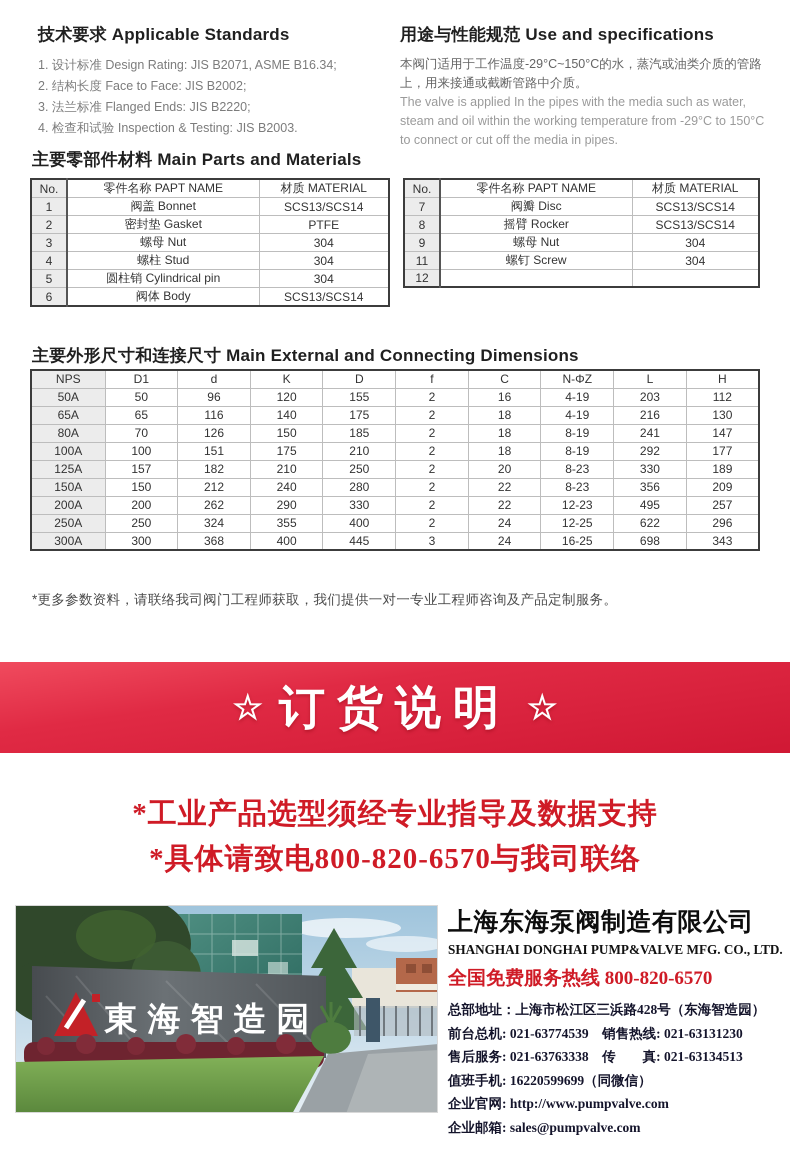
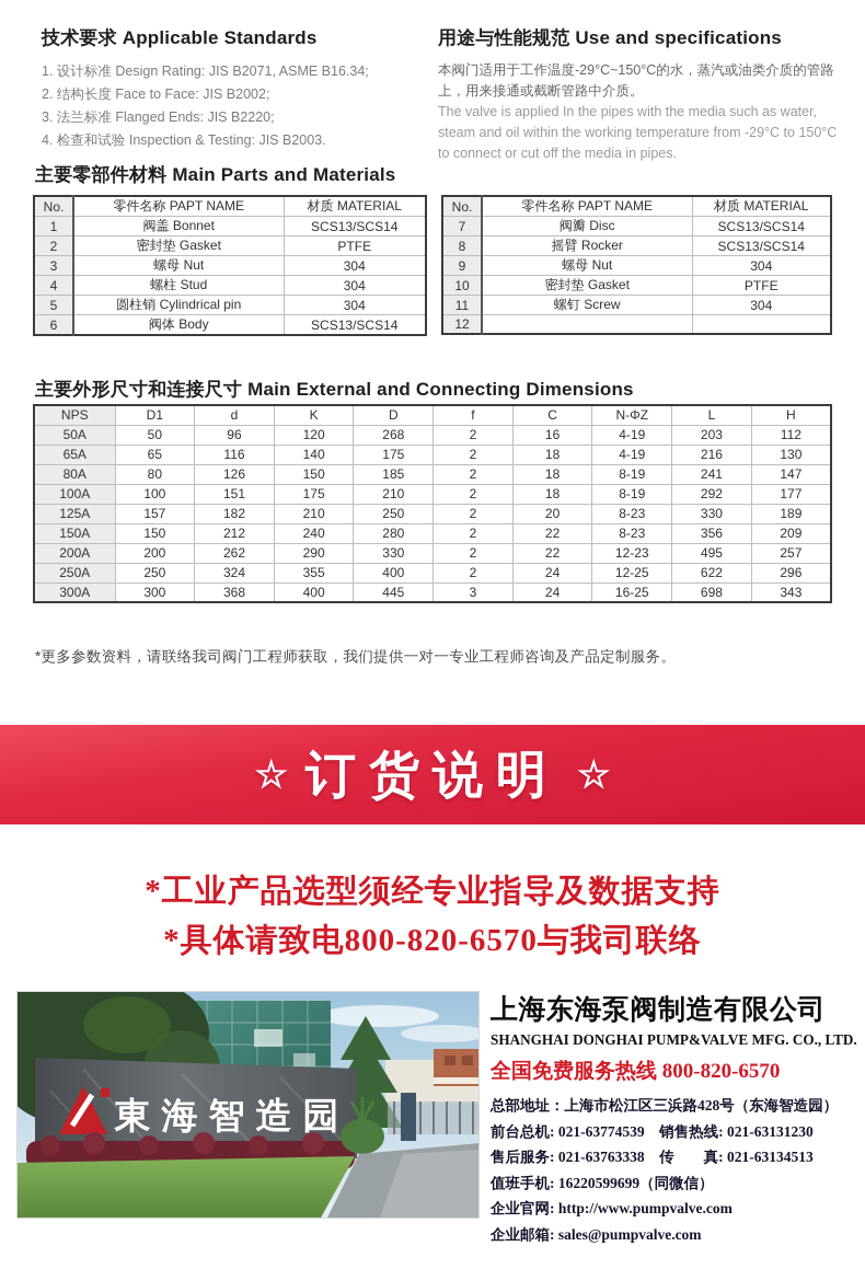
  技术要求 Applicable Standards
  1. 设计标准 Design Rating: JIS B2071, ASME B16.34;
  2. 结构长度 Face to Face: JIS B2002;
  3. 法兰标准 Flanged Ends: JIS B2220;
  4. 检查和试验 Inspection & Testing: JIS B2003.
  用途与性能规范 Use and specifications
  本阀门适用于工作温度-29°C~150°C的水，蒸汽或油类介质的管路上，用来接通或截断管路中介质。
  The valve is applied In the pipes with the media such as water, steam and oil within the working temperature from -29°C to 150°C to connect or cut off the media in pipes.
  主要零部件材料 Main Parts and Materials
  No.	零件名称 PAPT NAME	材质 MATERIAL
  1	阀盖 Bonnet	SCS13/SCS14
  2	密封垫 Gasket	PTFE
  3	螺母 Nut	304
  4	螺柱 Stud	304
  5	圆柱销 Cylindrical pin	304
  6	阀体 Body	SCS13/SCS14
  No.	零件名称 PAPT NAME	材质 MATERIAL
  7	阀瓣 Disc	SCS13/SCS14
  8	摇臂 Rocker	SCS13/SCS14
  9	螺母 Nut	304
+ 10	密封垫 Gasket	PTFE
  11	螺钉 Screw	304
  12
  主要外形尺寸和连接尺寸 Main External and Connecting Dimensions
  NPS	D1	d	K	D	f	C	N-ΦZ	L	H
- 50A	50	96	120	155	2	16	4-19	203	112
+ 50A	50	96	120	268	2	16	4-19	203	112
  65A	65	116	140	175	2	18	4-19	216	130
- 80A	70	126	150	185	2	18	8-19	241	147
+ 80A	80	126	150	185	2	18	8-19	241	147
  100A	100	151	175	210	2	18	8-19	292	177
  125A	157	182	210	250	2	20	8-23	330	189
  150A	150	212	240	280	2	22	8-23	356	209
  200A	200	262	290	330	2	22	12-23	495	257
  250A	250	324	355	400	2	24	12-25	622	296
  300A	300	368	400	445	3	24	16-25	698	343
  *更多参数资料，请联络我司阀门工程师获取，我们提供一对一专业工程师咨询及产品定制服务。
  ☆
  订货说明
  ☆
  *工业产品选型须经专业指导及数据支持
  *具体请致电800-820-6570与我司联络
  東海智造园
  上海东海泵阀制造有限公司
  SHANGHAI DONGHAI PUMP&VALVE MFG. CO., LTD.
  全国免费服务热线 800-820-6570
  总部地址：上海市松江区三浜路428号（东海智造园）
  前台总机: 021-63774539 销售热线: 021-63131230
  售后服务: 021-63763338 传 真: 021-63134513
  值班手机: 16220599699（同微信）
  企业官网: http://www.pumpvalve.com
  企业邮箱: sales@pumpvalve.com
